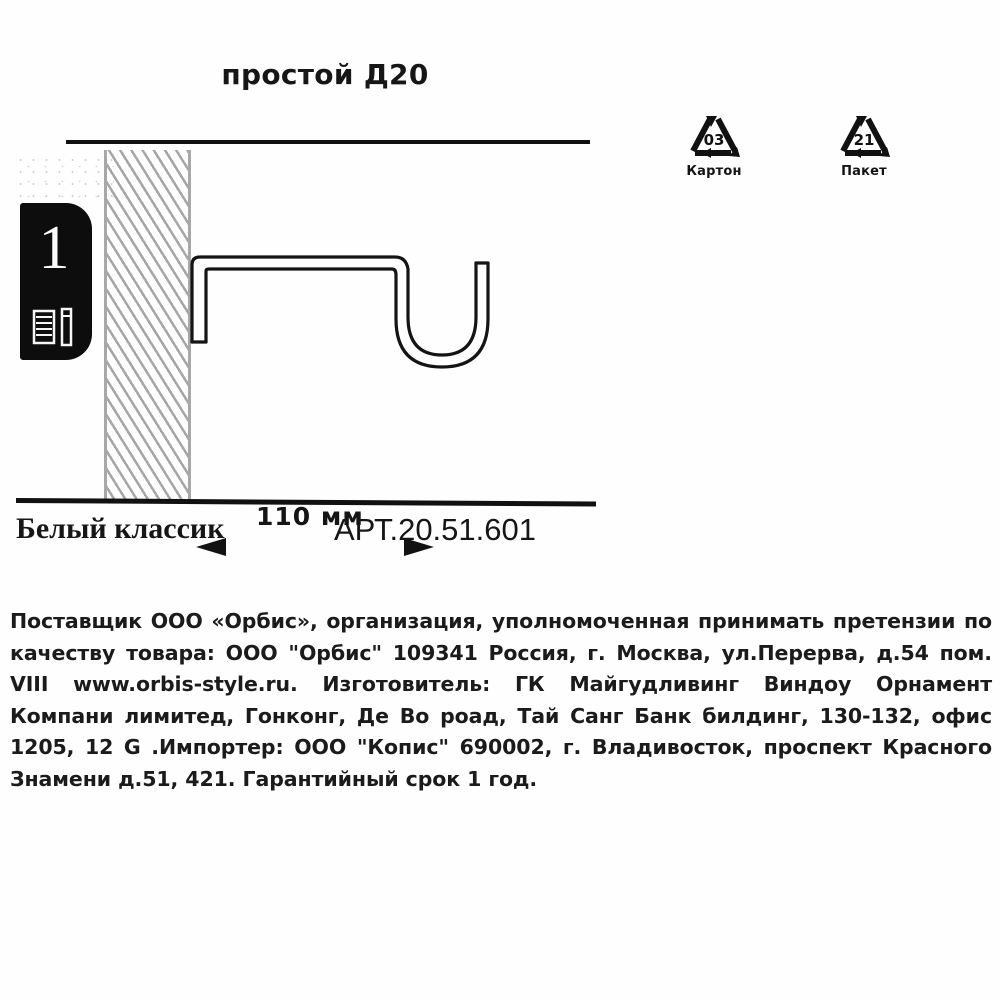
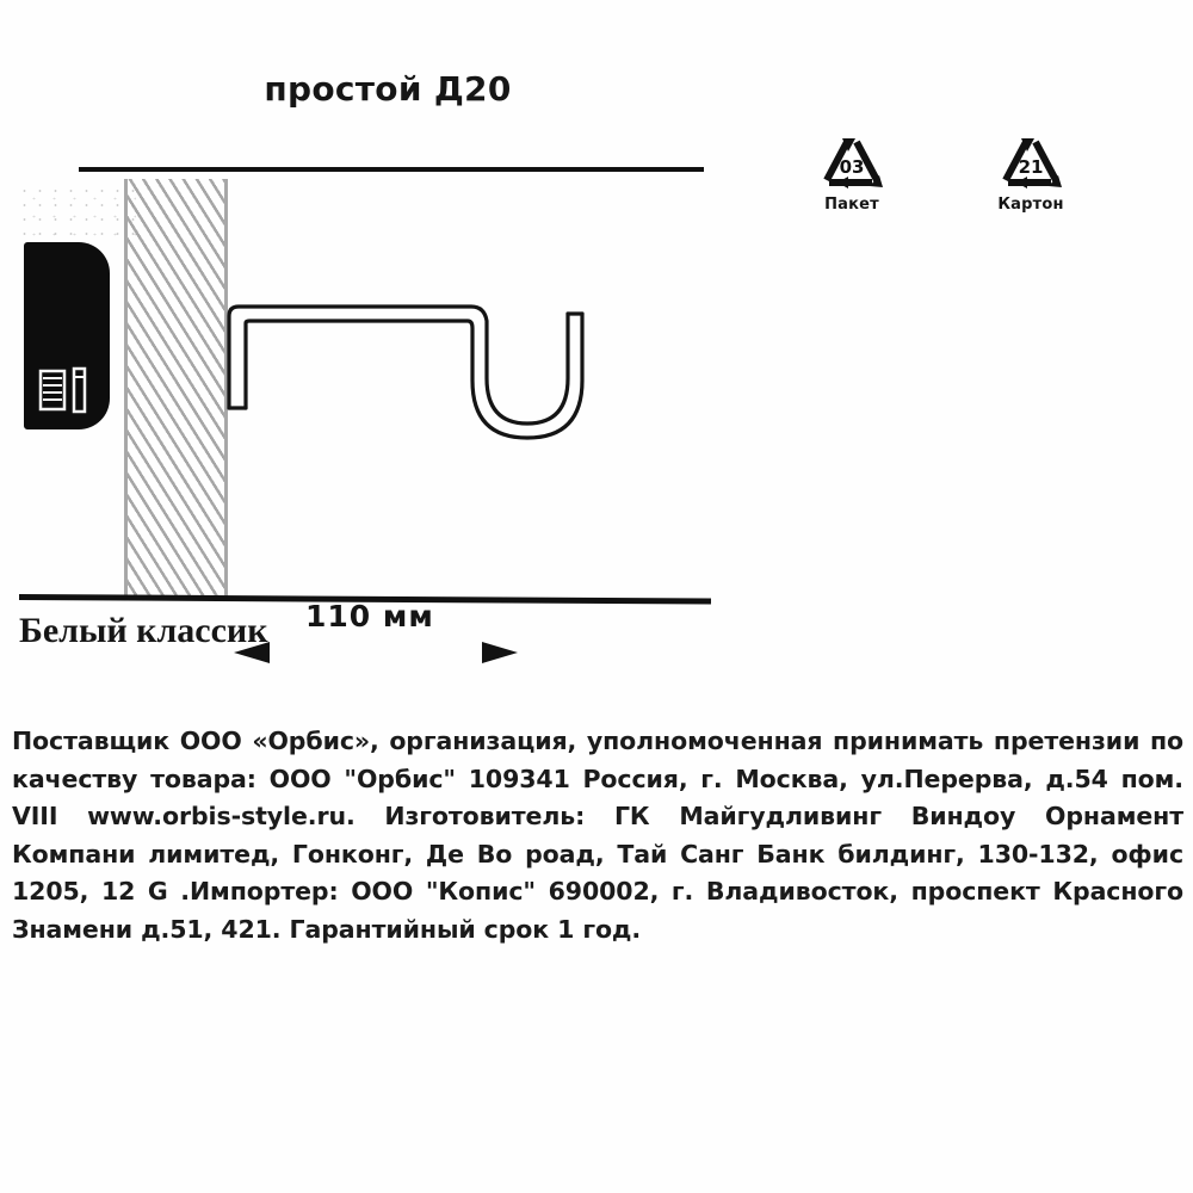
  простой Д20
  03
- Картон
+ Пакет
  21
- Пакет
+ Картон
- 1
  110 мм
  Белый классик
- АРТ.20.51.601
  Поставщик ООО «Орбис», организация, уполномоченная принимать претензии по качеству товара: ООО "Орбис" 109341 Россия, г. Москва, ул.Перерва, д.54 пом. VIII www.orbis-style.ru. Изготовитель: ГК Майгудливинг Виндоу Орнамент Компани лимитед, Гонконг, Де Во роад, Тай Санг Банк билдинг, 130-132, офис 1205, 12 G .Импортер: ООО "Копис" 690002, г. Владивосток, проспект Красного Знамени д.51, 421. Гарантийный срок 1 год.
